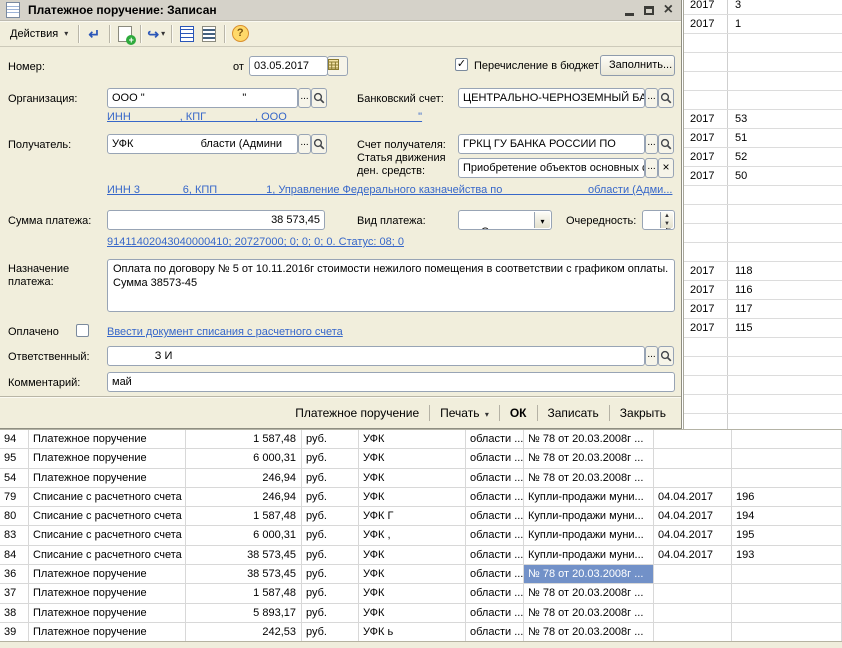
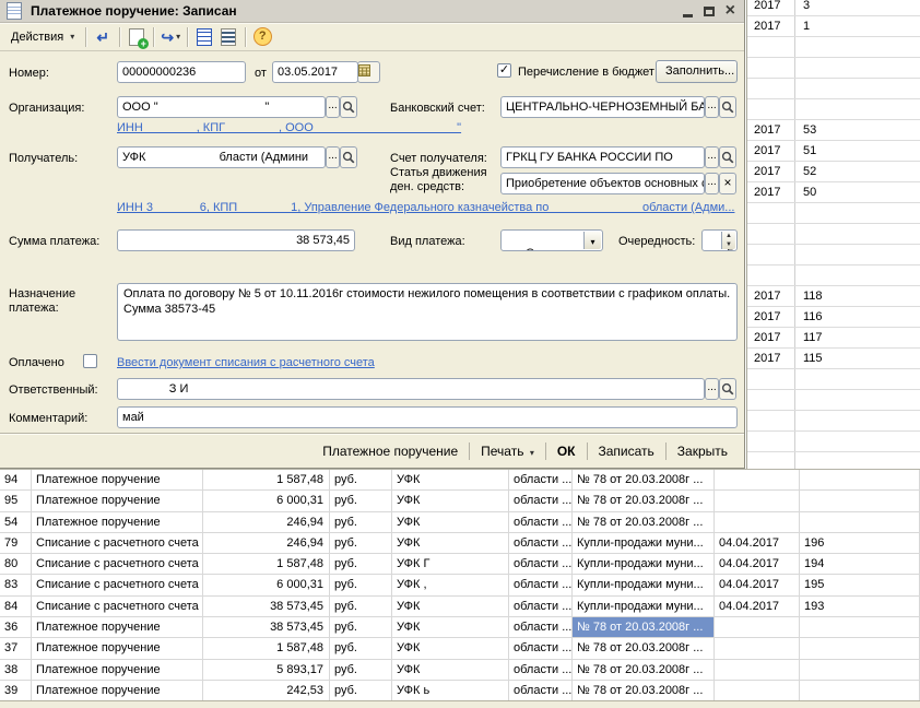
  2017
  3
  2017
  1
  2017
  53
  2017
  51
  2017
  52
  2017
  50
  2017
  118
  2017
  116
  2017
  117
  2017
  115
  94
  Платежное поручение
  1 587,48
  руб.
  УФК
  области ...
  № 78 от 20.03.2008г ...
  95
  Платежное поручение
  6 000,31
  руб.
  УФК
  области ...
  № 78 от 20.03.2008г ...
  54
  Платежное поручение
  246,94
  руб.
  УФК
  области ...
  № 78 от 20.03.2008г ...
  79
  Списание с расчетного счета
  246,94
  руб.
  УФК
  области ...
  Купли-продажи муни...
  04.04.2017
  196
  80
  Списание с расчетного счета
  1 587,48
  руб.
  УФК Г
  области ...
  Купли-продажи муни...
  04.04.2017
  194
  83
  Списание с расчетного счета
  6 000,31
  руб.
  УФК ,
  области ...
  Купли-продажи муни...
  04.04.2017
  195
  84
  Списание с расчетного счета
  38 573,45
  руб.
  УФК
  области ...
  Купли-продажи муни...
  04.04.2017
  193
  36
  Платежное поручение
  38 573,45
  руб.
  УФК
  области ...
  № 78 от 20.03.2008г ...
  37
  Платежное поручение
  1 587,48
  руб.
  УФК
  области ...
  № 78 от 20.03.2008г ...
  38
  Платежное поручение
  5 893,17
  руб.
  УФК
  области ...
  № 78 от 20.03.2008г ...
  39
  Платежное поручение
  242,53
  руб.
  УФК ь
  области ...
  № 78 от 20.03.2008г ...
  Платежное поручение: Записан
  ×
  Действия
  ▾
  ↵
  +
  ↪
  ▾
  ?
  Номер:
+ 00000000236
  от
  03.05.2017
  ✓
  Перечисление в бюджет
  Заполнить...
  Организация:
  ООО " "
  ...
  Банковский счет:
  ЦЕНТРАЛЬНО-ЧЕРНОЗЕМНЫЙ БА
  ...
  ИНН , КПГ , ООО "
  Получатель:
  УФК бласти (Админи
  ...
  Счет получателя:
  ГРКЦ ГУ БАНКА РОССИИ ПО
  ...
  Статья движения
  ден. средств:
  Приобретение объектов основных
  ...
  ×
  ИНН 3 6, КПП 1, Управление Федерального казначейства по области (Адми...
  Сумма платежа:
  38 573,45
  Вид платежа:
  ▾
  Очередность:
- 91411402043040000410; 20727000; 0; 0; 0; 0. Статус: 08; 0
  Назначение
  платежа:
  Оплата по договору № 5 от 10.11.2016г стоимости нежилого помещения в соответствии с графиком оплаты.
  Сумма 38573-45
  Оплачено
  Ввести документ списания с расчетного счета
  Ответственный:
  З И
  ...
  Комментарий:
  май
  Платежное поручение
  Печать ▾
  ОК
  Записать
  Закрыть
